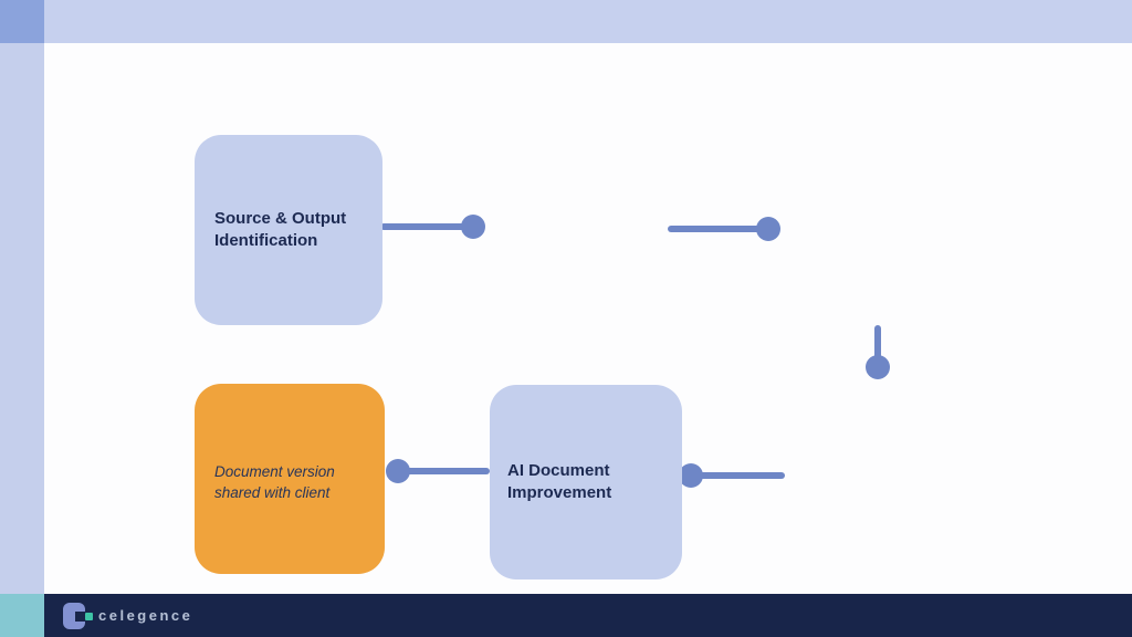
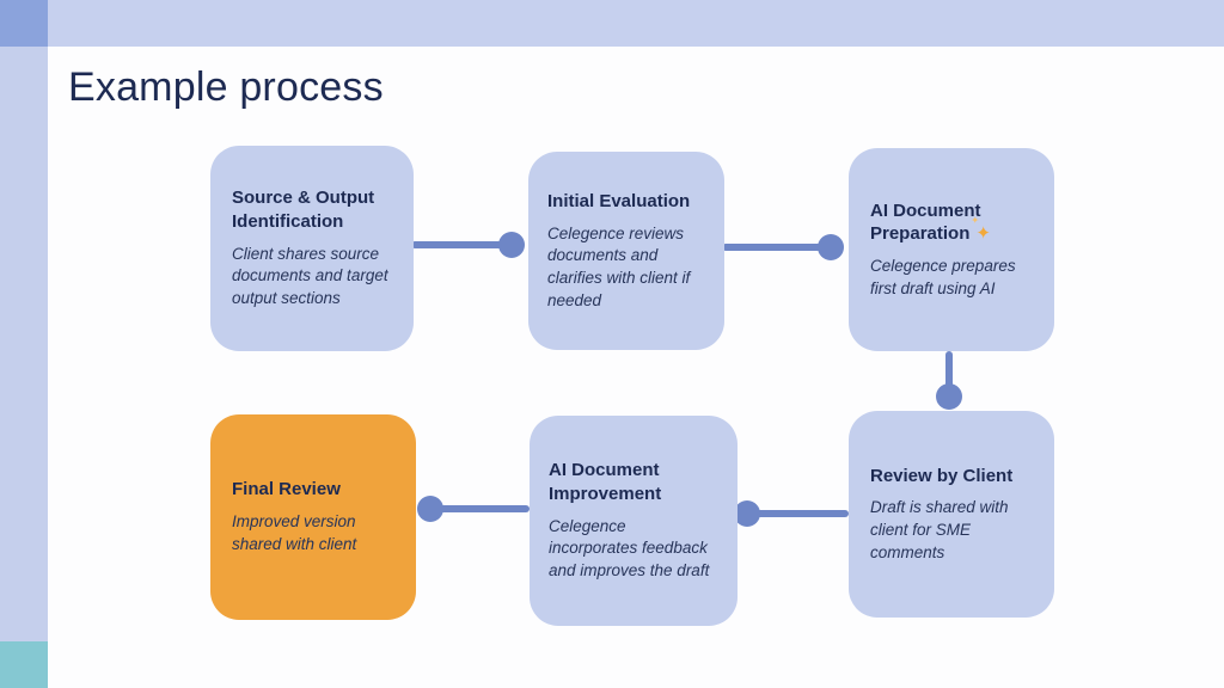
+ Example process
  Source & Output Identification
+ Client shares source documents and target output sections
+ Initial Evaluation
+ Celegence reviews documents and clarifies with client if needed
+ AI Document Preparation ✦
+ Celegence prepares first draft using AI
+ Review by Client
+ Draft is shared with client for SME comments
  AI Document Improvement
+ Celegence incorporates feedback and improves the draft
+ Final Review
- Document version shared with client
+ Improved version shared with client
- celegence
